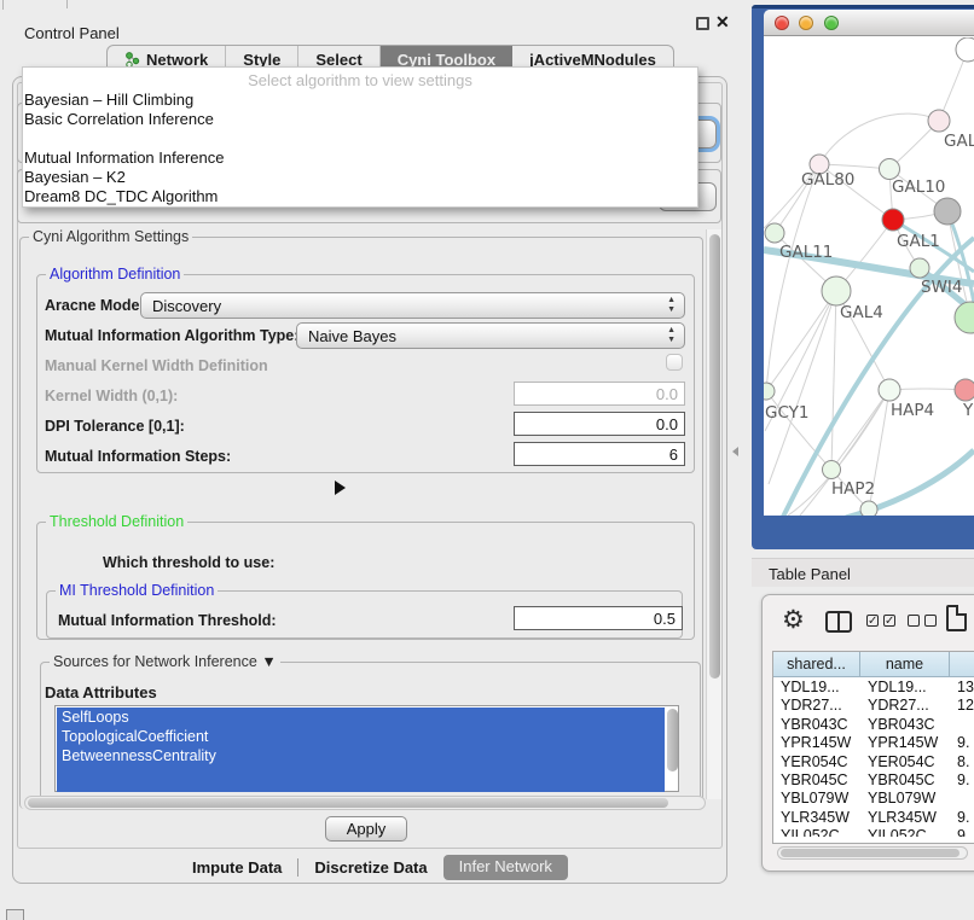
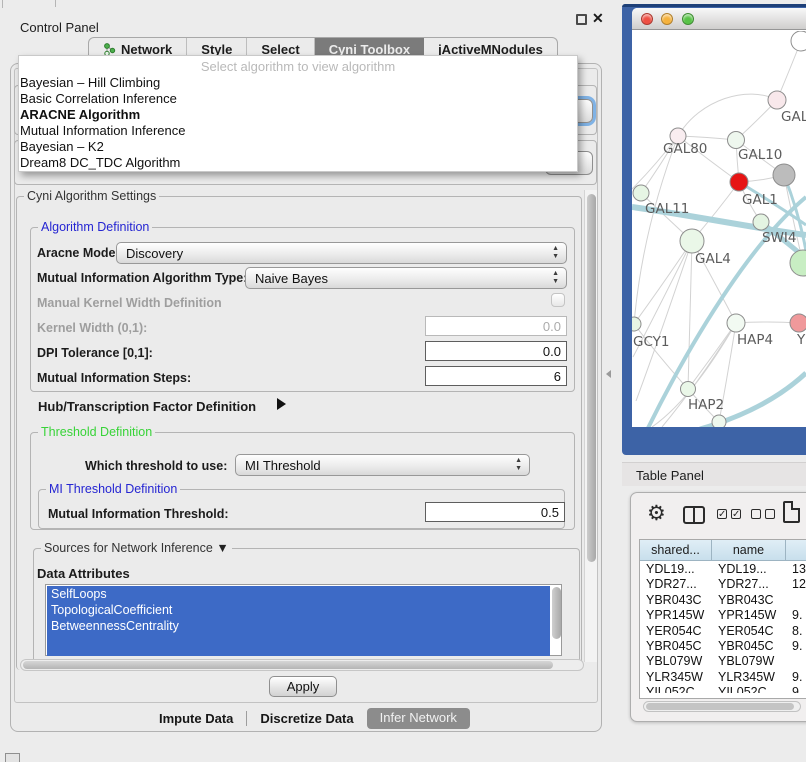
  Control Panel
  ✕
  Network
  Style
  Select
  Cyni Toolbox
  jActiveMNodules
  Cyni Algorithm Settings
  Algorithm Definition
  Aracne Mode
  Discovery
  Mutual Information Algorithm Type
  Naive Bayes
  Manual Kernel Width Definition
  Kernel Width (0,1):
  0.0
  DPI Tolerance [0,1]:
  0.0
  Mutual Information Steps:
  6
+ Hub/Transcription Factor Definition
  Threshold Definition
  Which threshold to use:
+ MI Threshold
  MI Threshold Definition
  Mutual Information Threshold:
  0.5
  Sources for Network Inference ▼
  Data Attributes
  SelfLoops
  TopologicalCoefficient
  BetweennessCentrality
  Apply
  Impute Data
  Discretize Data
  Infer Network
- Select algorithm to view settings
+ Select algorithm to view algorithm
  Bayesian – Hill Climbing
  Basic Correlation Inference
+ ARACNE Algorithm
  Mutual Information Inference
  Bayesian – K2
  Dream8 DC_TDC Algorithm
  GAL
  GAL80
  GAL10
  GAL1
  GAL11
  SWI4
  GAL4
  GCY1
  HAP4
  Y
  HAP2
  Table Panel
  ⚙
  ✓
  ✓
  shared...
  name
  YDL19...
  YDL19...
  13
  YDR27...
  YDR27...
  12
  YBR043C
  YBR043C
  YPR145W
  YPR145W
  9.
  YER054C
  YER054C
  8.
  YBR045C
  YBR045C
  9.
  YBL079W
  YBL079W
  YLR345W
  YLR345W
  9.
  YIL052C
  YIL052C
  9
